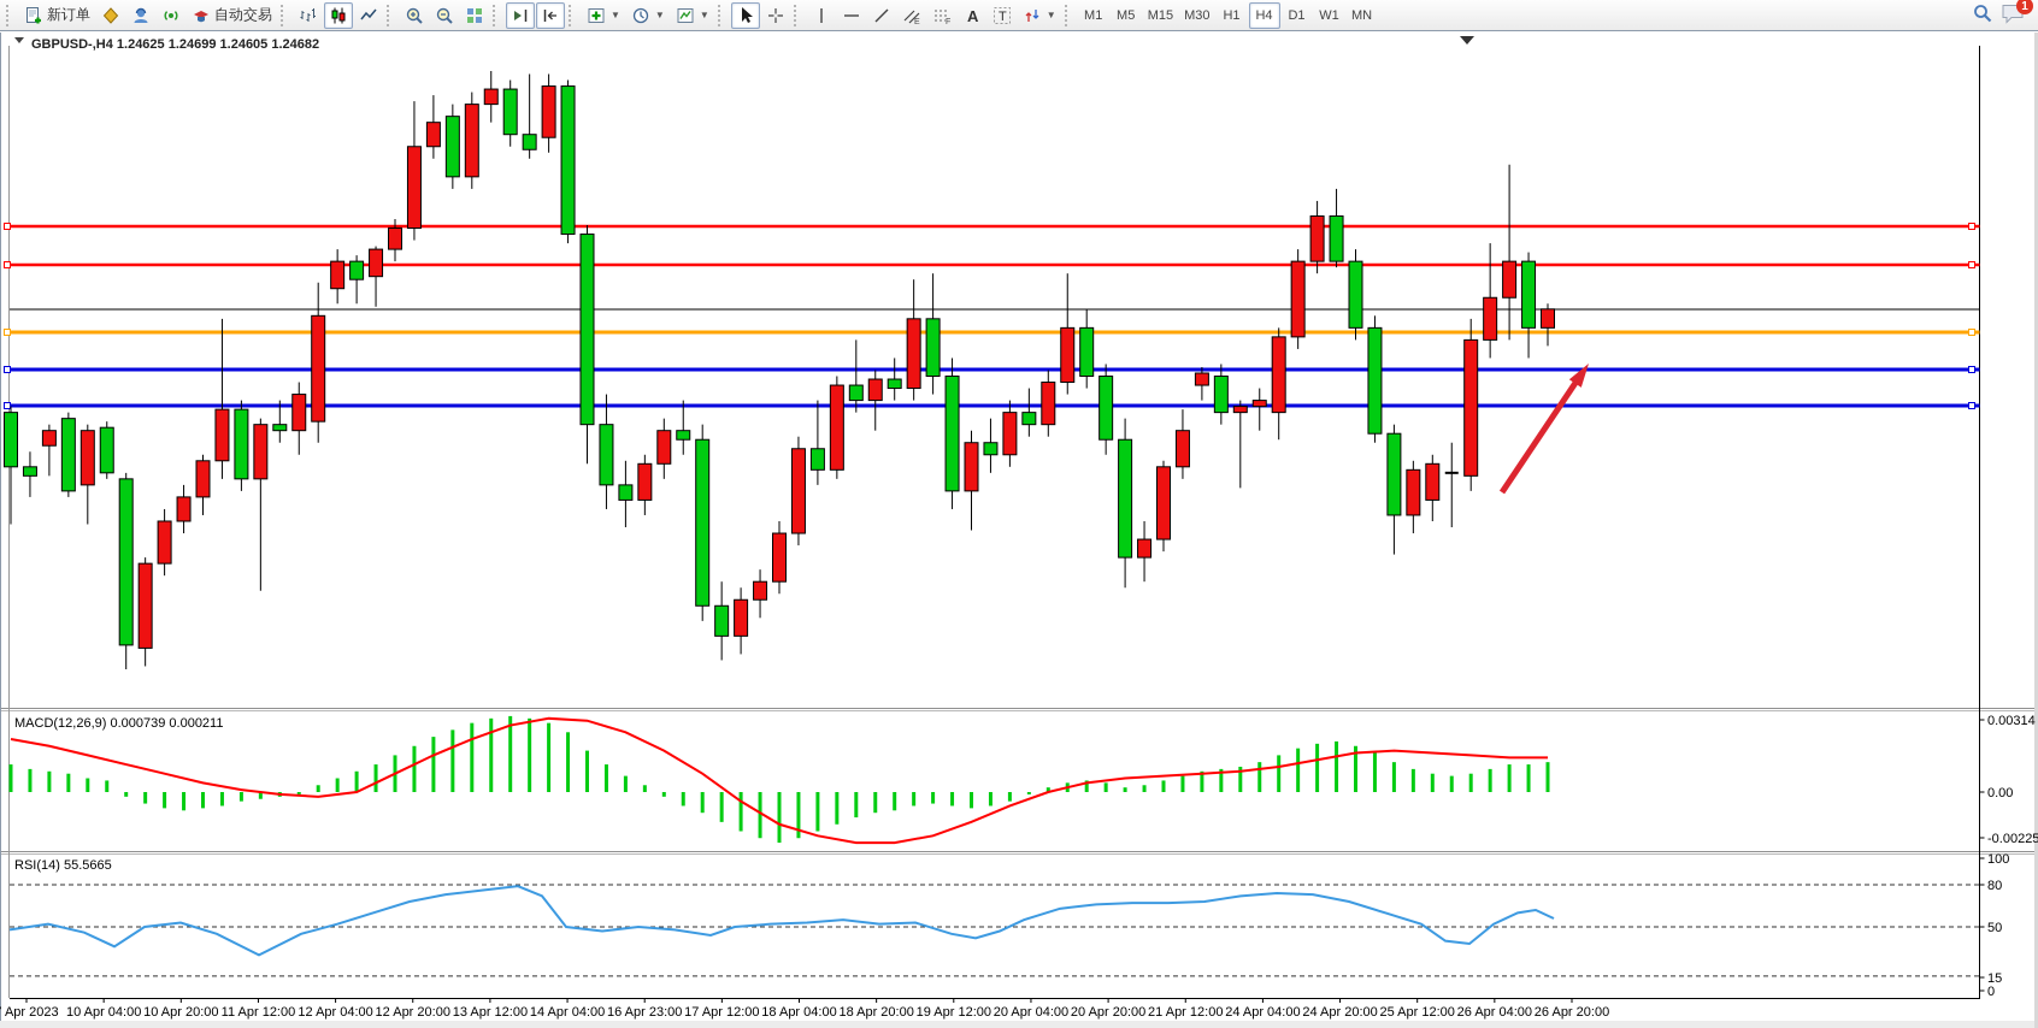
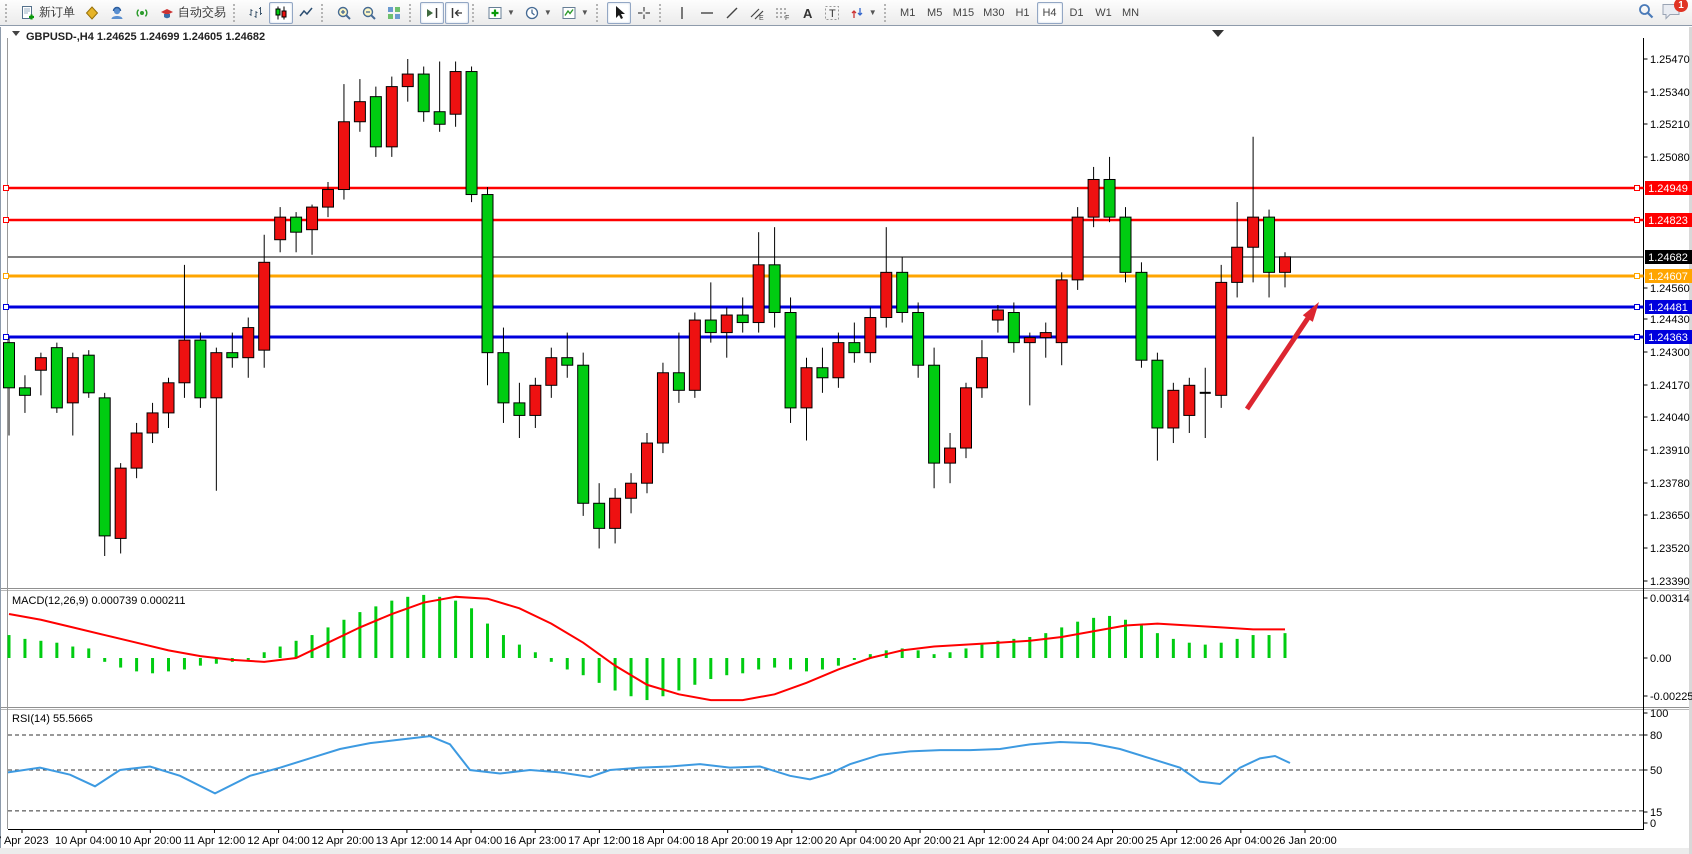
  新订单
  自动交易
  ▼
  ▼
  ▼
  A
  T
  ▼
  M1
  M5
  M15
  M30
  H1
  H4
  D1
  W1
  MN
  1
+ 1.25470
+ 1.25340
+ 1.25210
+ 1.25080
+ 1.24560
+ 1.24430
+ 1.24300
+ 1.24170
+ 1.24040
+ 1.23910
+ 1.23780
+ 1.23650
+ 1.23520
+ 1.23390
+ 1.24949
+ 1.24823
+ 1.24682
+ 1.24607
+ 1.24481
+ 1.24363
  GBPUSD-,H4 1.24625 1.24699 1.24605 1.24682
  MACD(12,26,9) 0.000739 0.000211
  0.00314
  0.00
  -0.00225
  RSI(14) 55.5665
  100
  80
  50
  15
  0
  Apr 2023
  10 Apr 04:00
  10 Apr 20:00
  11 Apr 12:00
  12 Apr 04:00
  12 Apr 20:00
  13 Apr 12:00
  14 Apr 04:00
  16 Apr 23:00
  17 Apr 12:00
  18 Apr 04:00
  18 Apr 20:00
  19 Apr 12:00
  20 Apr 04:00
  20 Apr 20:00
  21 Apr 12:00
  24 Apr 04:00
  24 Apr 20:00
  25 Apr 12:00
  26 Apr 04:00
- 26 Apr 20:00
+ 26 Jan 20:00
